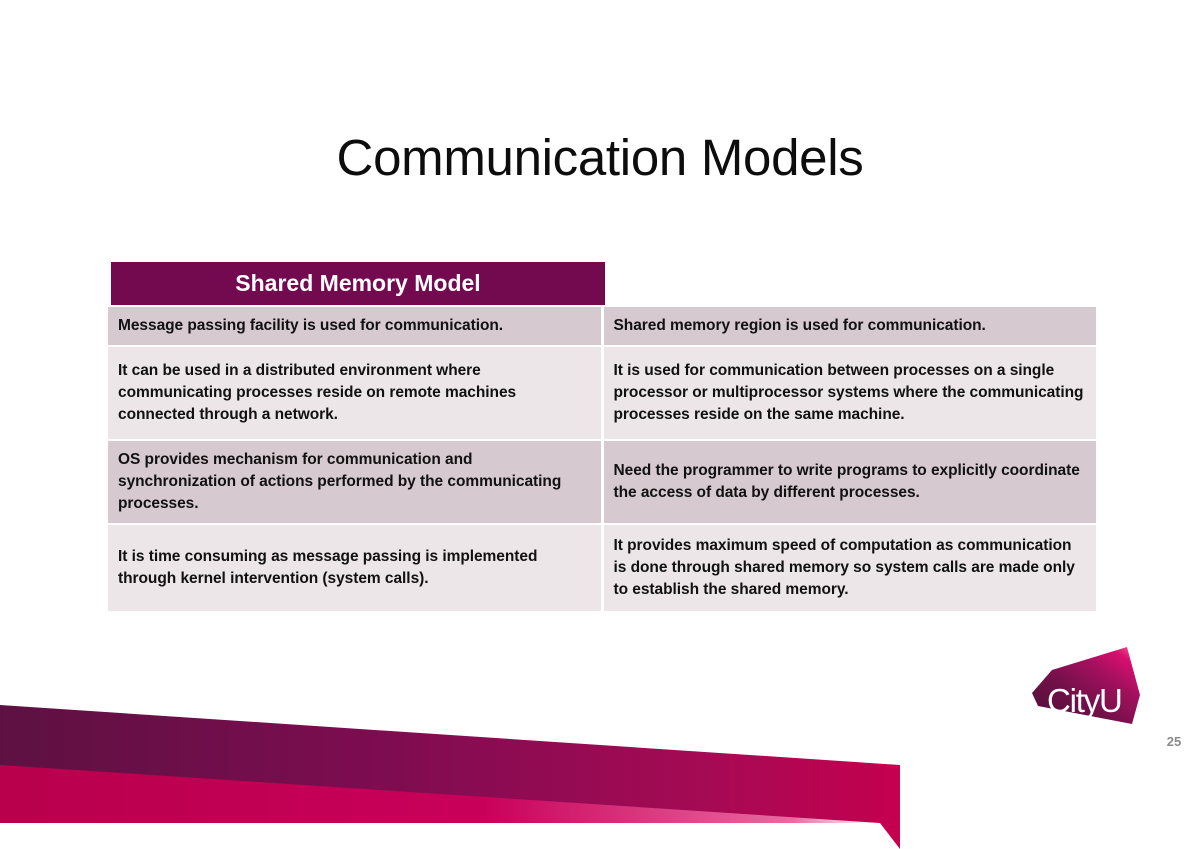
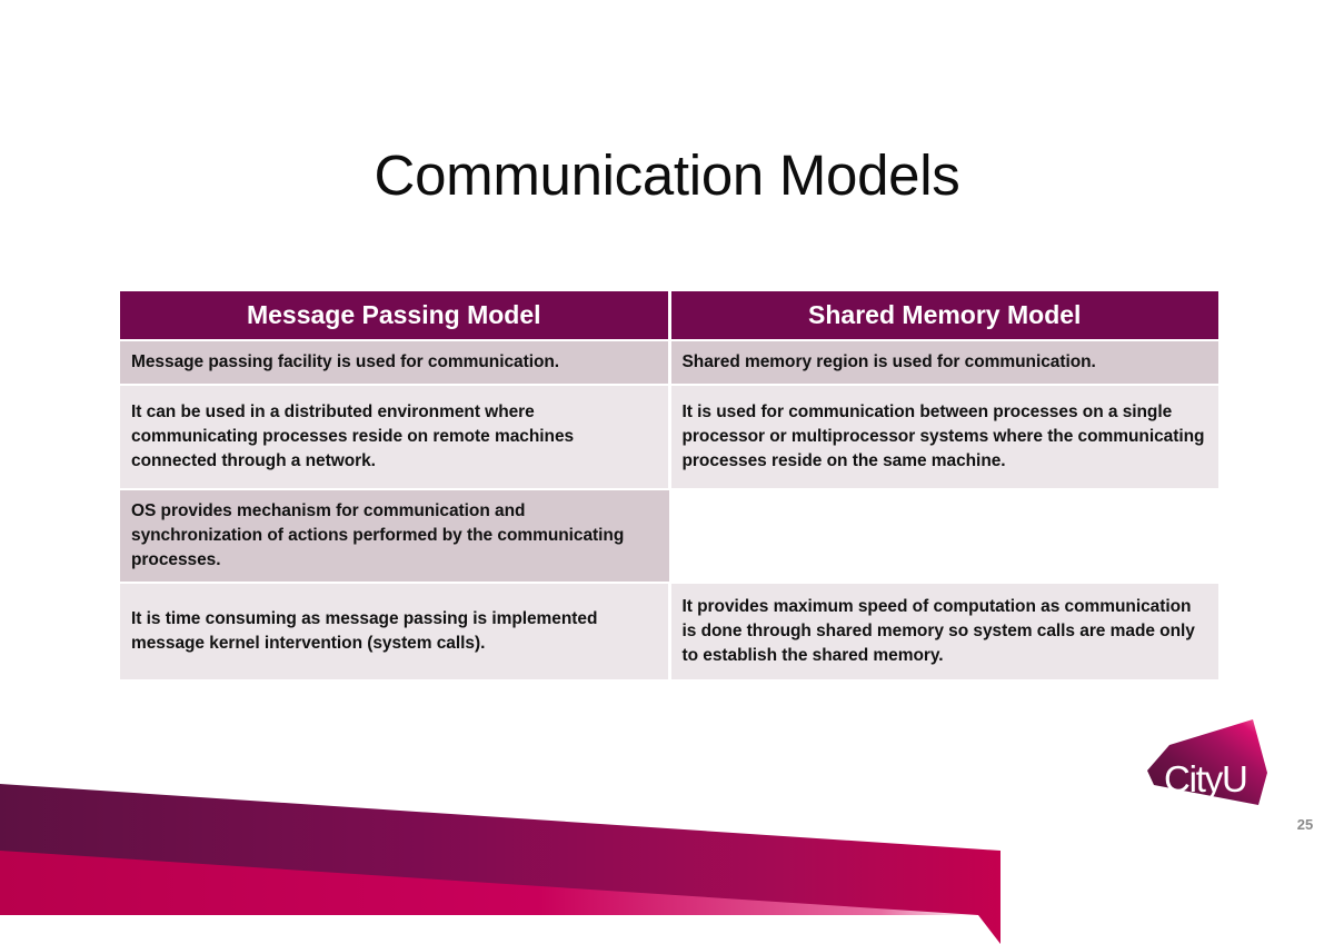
  Communication Models
+ Message Passing Model
  Shared Memory Model
  Message passing facility is used for communication.
  Shared memory region is used for communication.
  It can be used in a distributed environment where communicating processes reside on remote machines connected through a network.
  It is used for communication between processes on a single processor or multiprocessor systems where the communicating processes reside on the same machine.
  OS provides mechanism for communication and synchronization of actions performed by the communicating processes.
- Need the programmer to write programs to explicitly coordinate the access of data by different processes.
- It is time consuming as message passing is implemented through kernel intervention (system calls).
+ It is time consuming as message passing is implemented message kernel intervention (system calls).
  It provides maximum speed of computation as communication is done through shared memory so system calls are made only to establish the shared memory.
  CityU
  25
